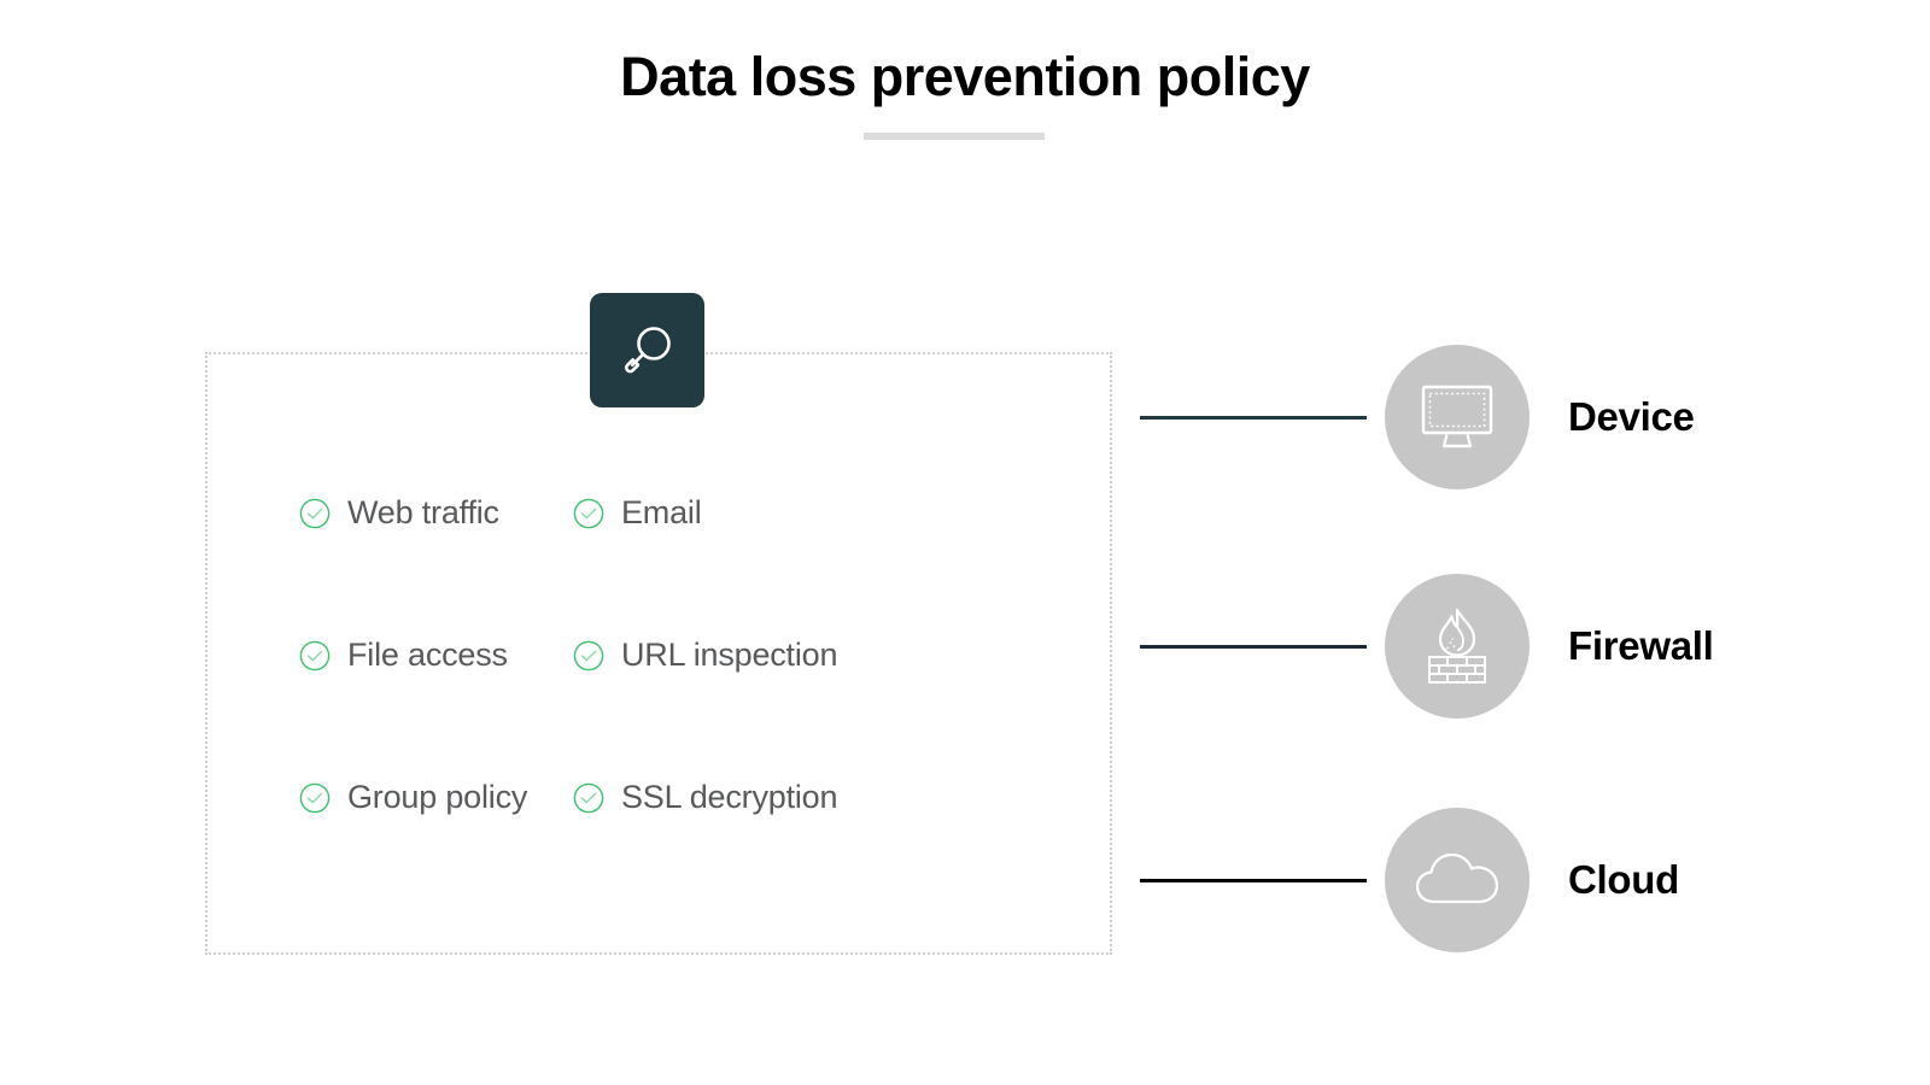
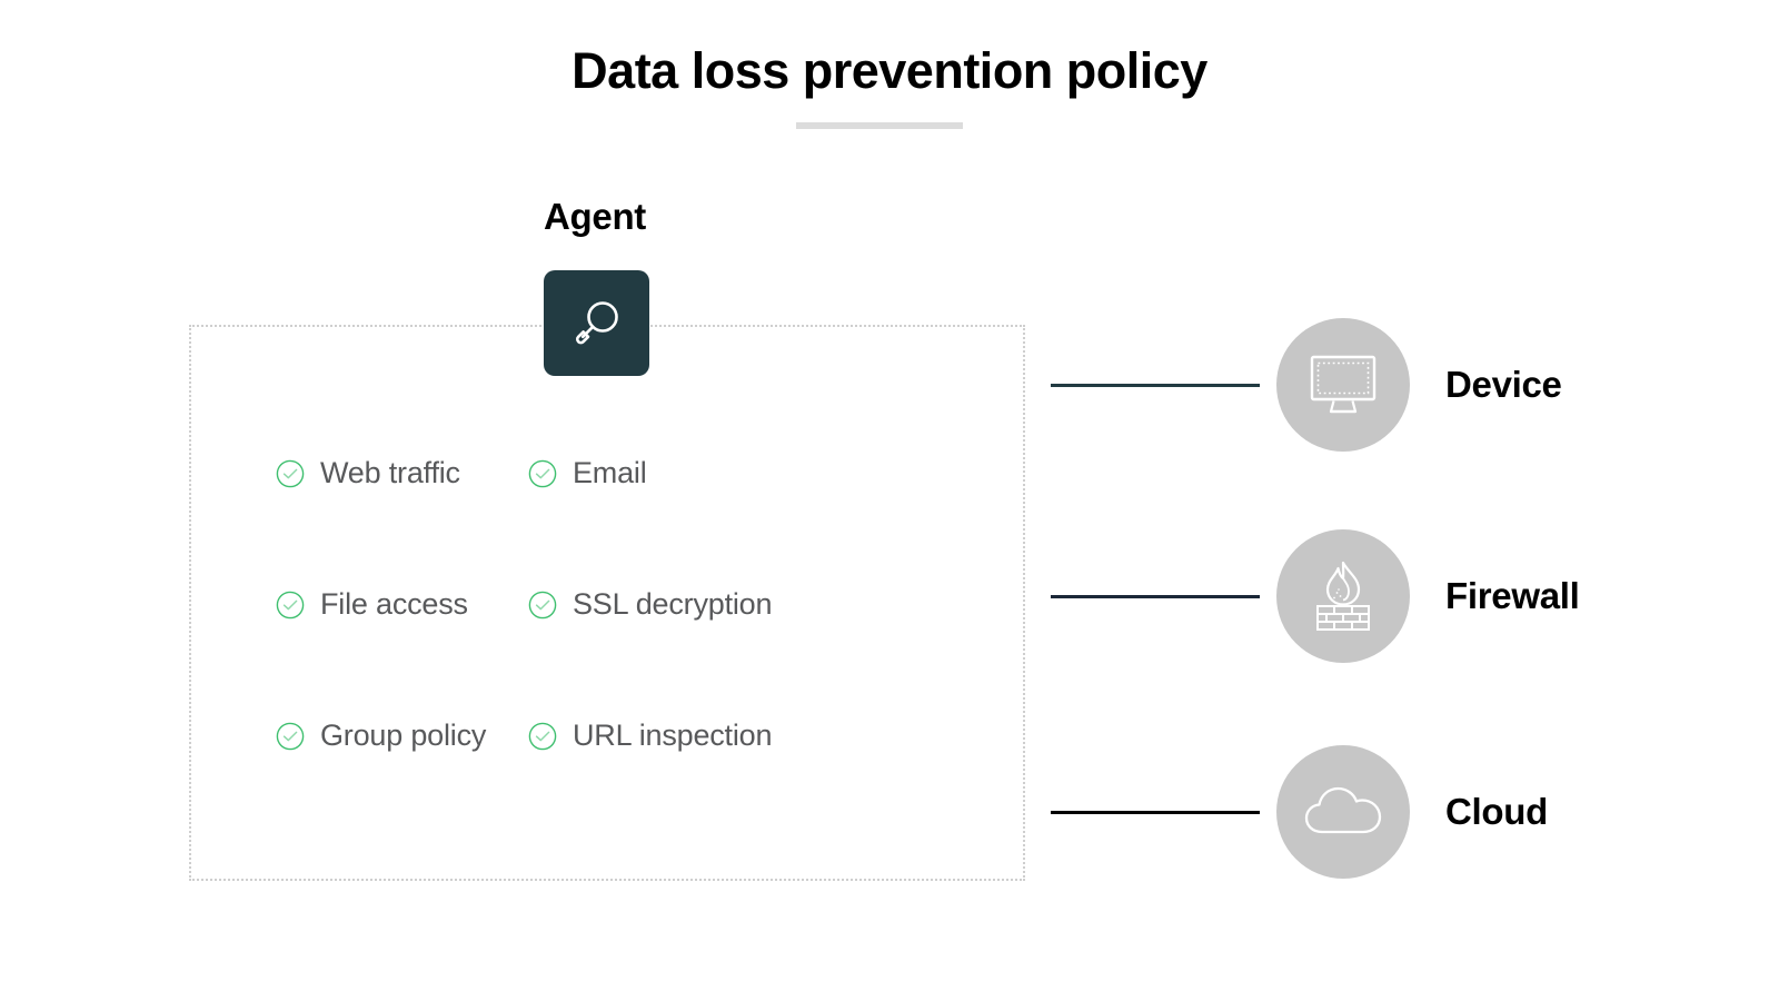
  Data loss prevention policy
+ Agent
  Web traffic
  Email
  File access
- URL inspection
+ SSL decryption
  Group policy
- SSL decryption
+ URL inspection
  Device
  Firewall
  Cloud
